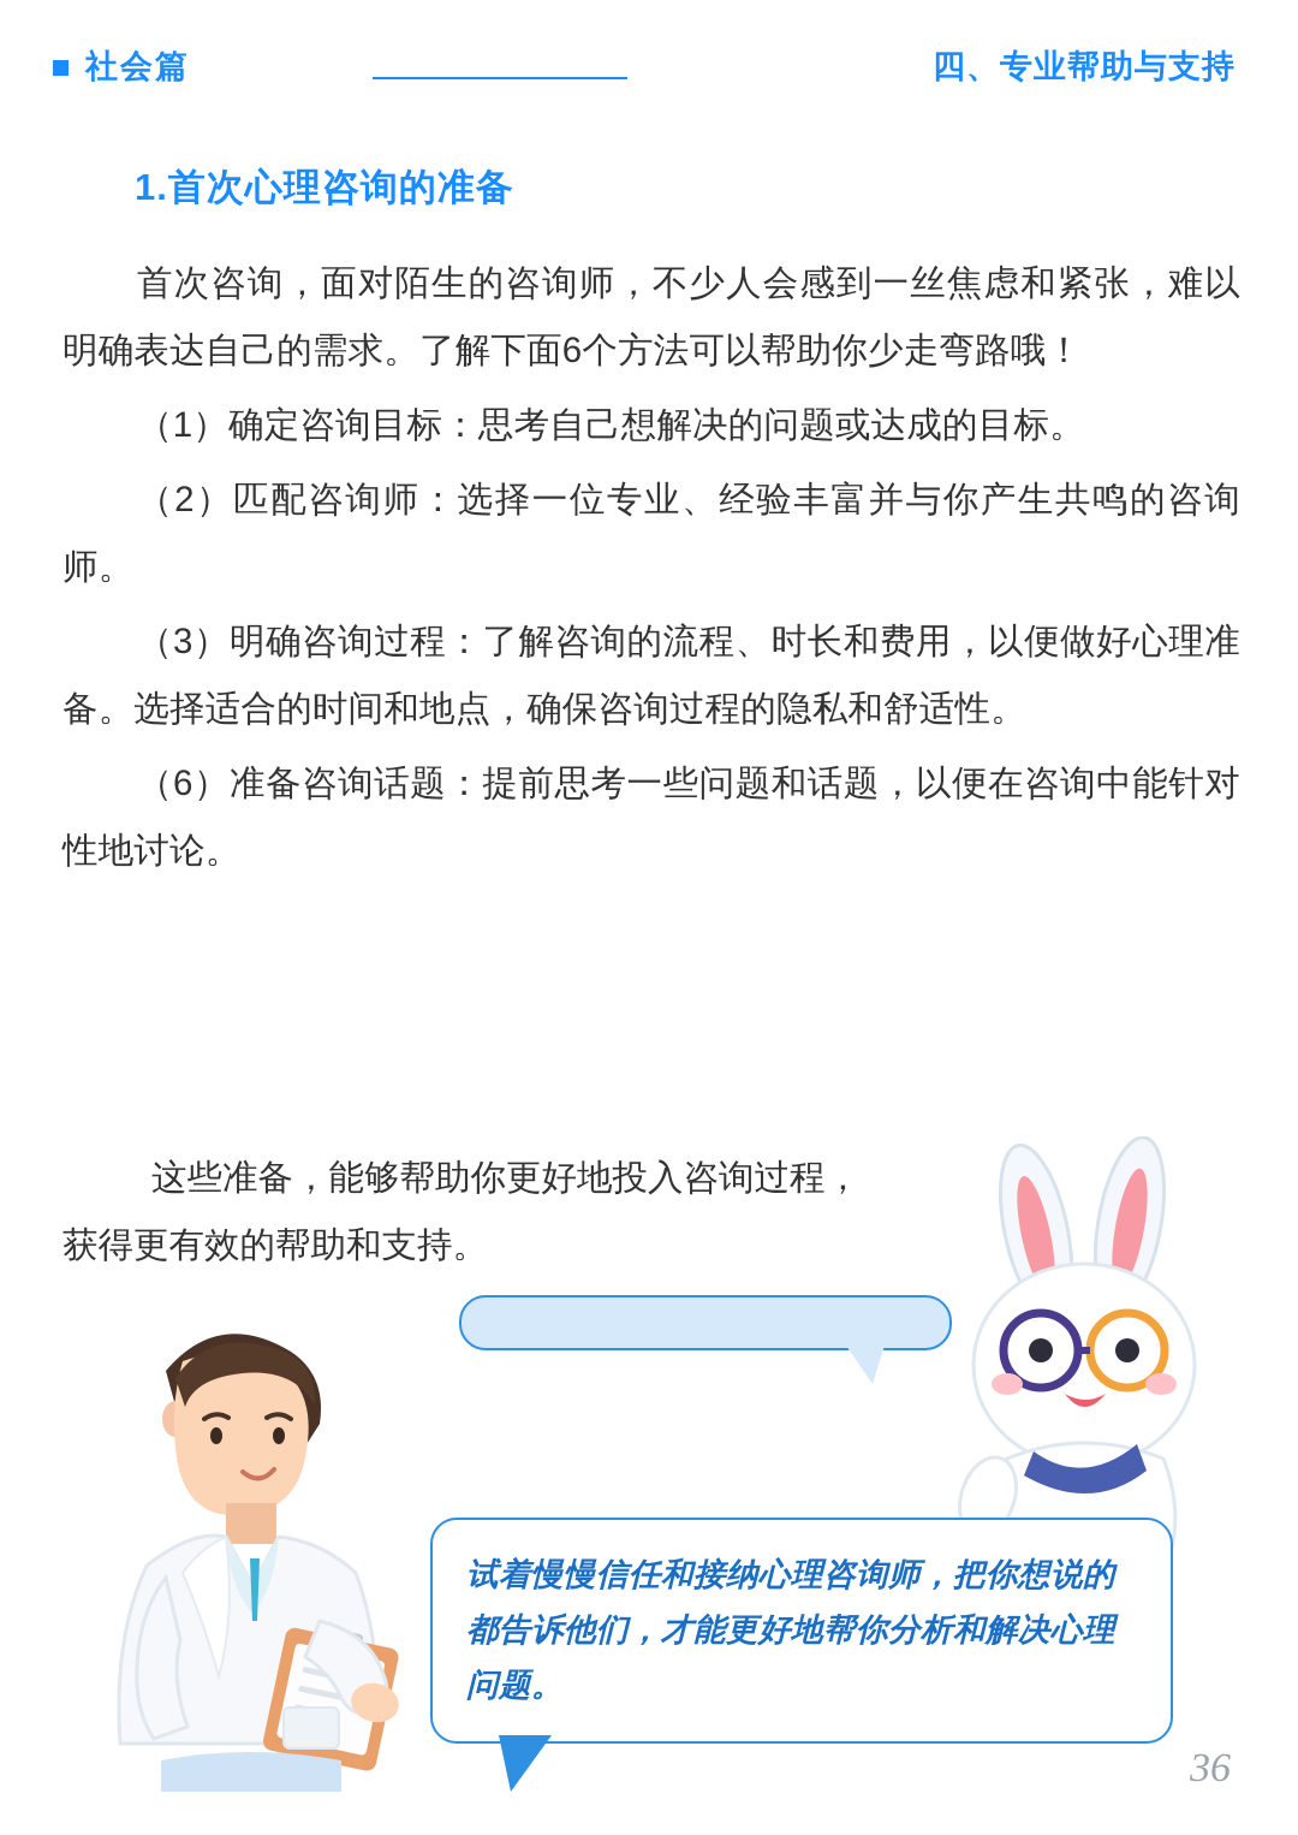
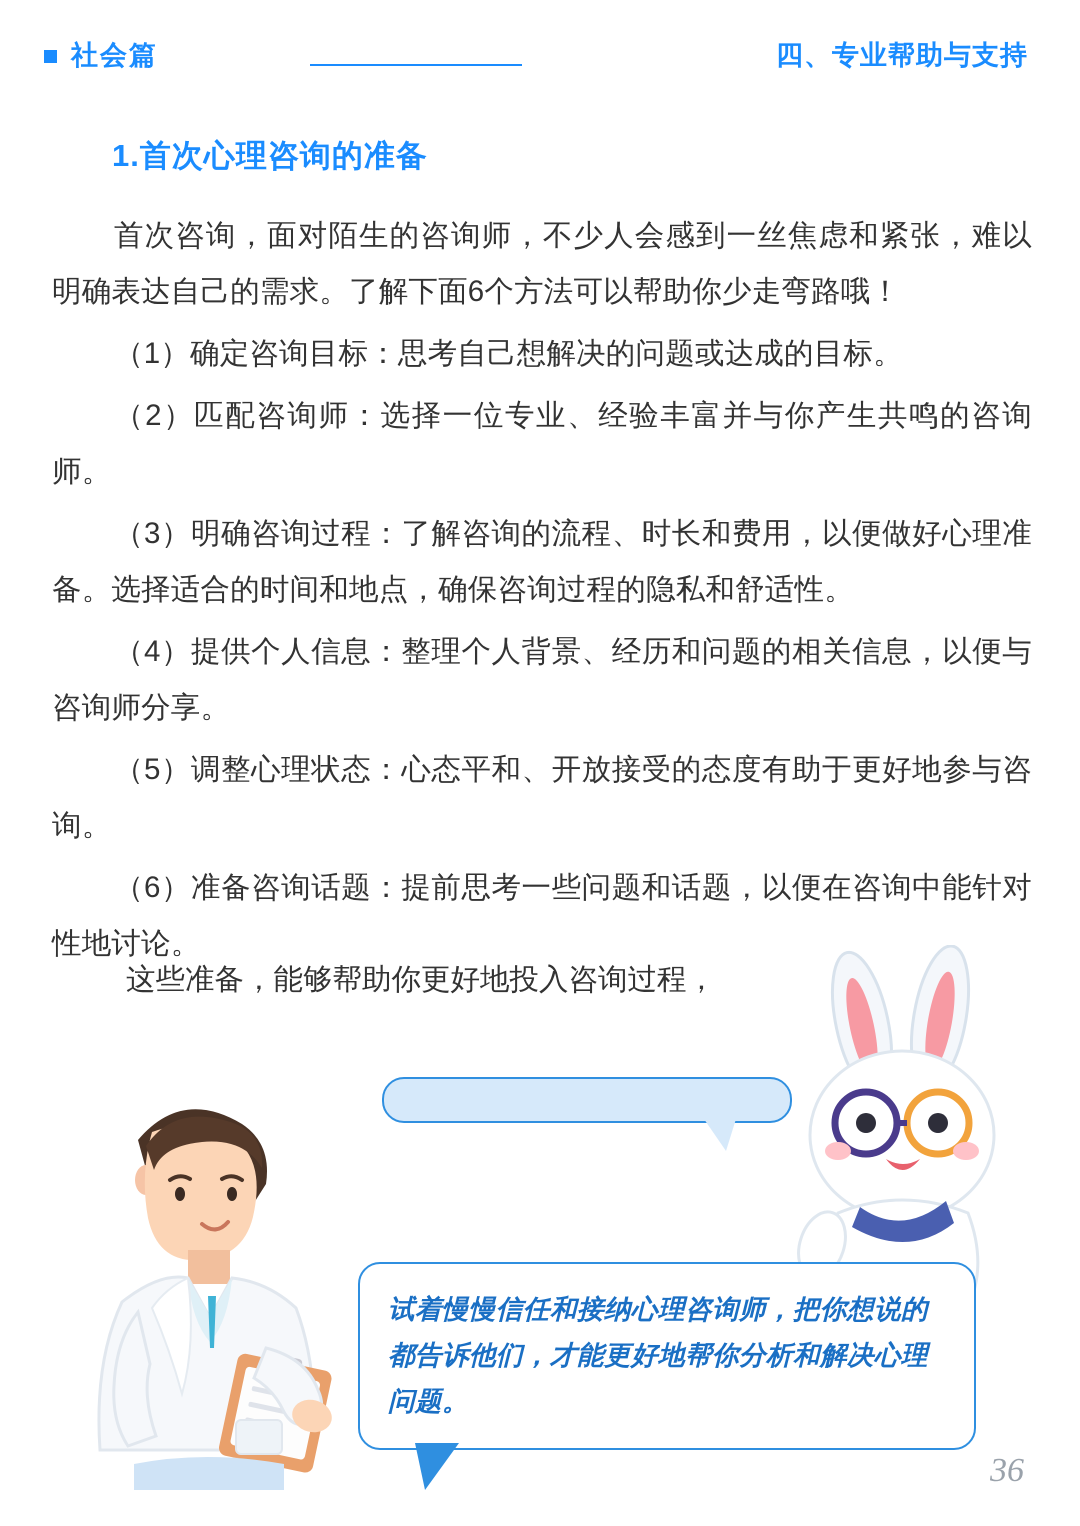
  社会篇
  四、专业帮助与支持
  1.首次心理咨询的准备
  首次咨询，面对陌生的咨询师，不少人会感到一丝焦虑和紧张，难以明确表达自己的需求。了解下面6个方法可以帮助你少走弯路哦！
  （1）确定咨询目标：思考自己想解决的问题或达成的目标。
  （2）匹配咨询师：选择一位专业、经验丰富并与你产生共鸣的咨询师。
  （3）明确咨询过程：了解咨询的流程、时长和费用，以便做好心理准备。选择适合的时间和地点，确保咨询过程的隐私和舒适性。
+ （4）提供个人信息：整理个人背景、经历和问题的相关信息，以便与咨询师分享。
+ （5）调整心理状态：心态平和、开放接受的态度有助于更好地参与咨询。
  （6）准备咨询话题：提前思考一些问题和话题，以便在咨询中能针对性地讨论。
  这些准备，能够帮助你更好地投入咨询过程，
- 获得更有效的帮助和支持。
  试着慢慢信任和接纳心理咨询师，把你想说的都告诉他们，才能更好地帮你分析和解决心理问题。
  36
